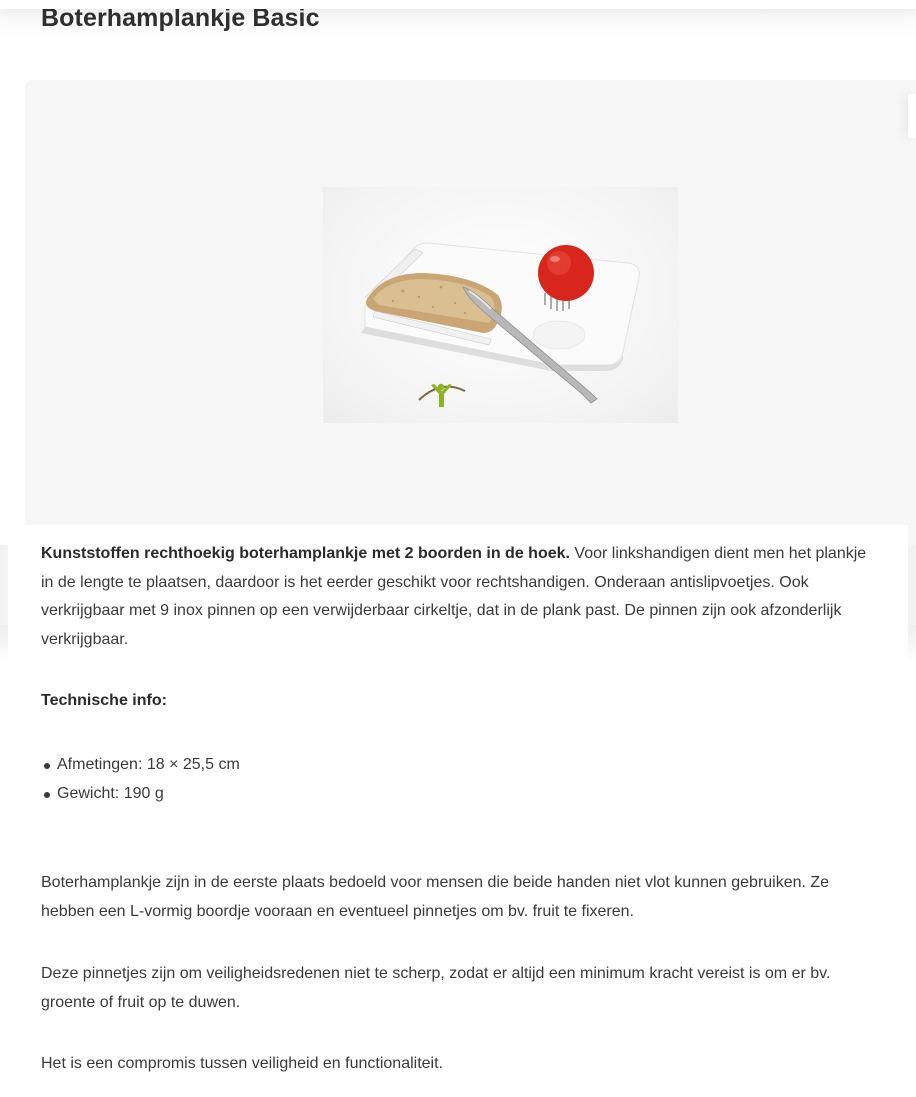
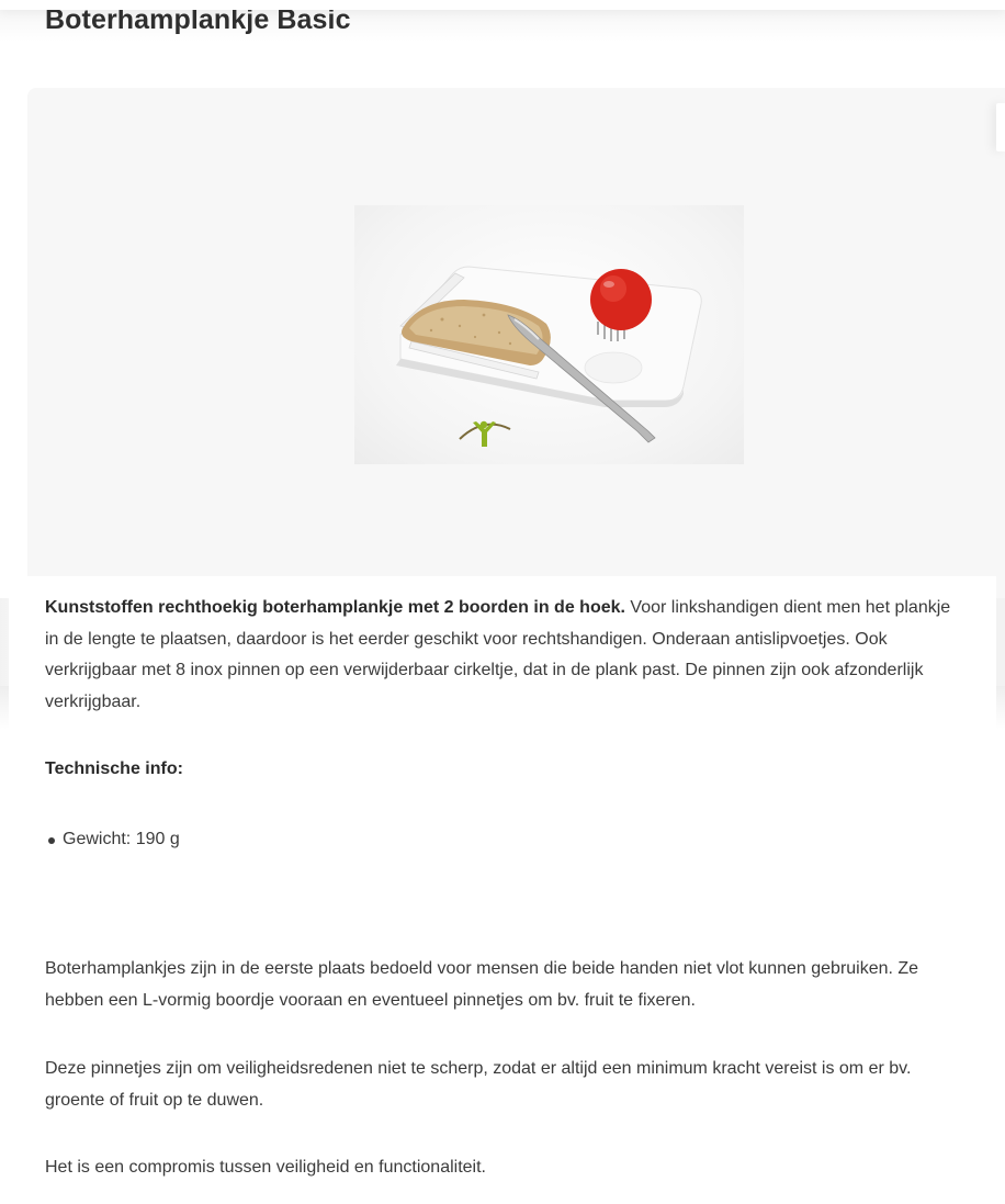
  Boterhamplankje Basic
- Kunststoffen rechthoekig boterhamplankje met 2 boorden in de hoek. Voor linkshandigen dient men het plankje in de lengte te plaatsen, daardoor is het eerder geschikt voor rechtshandigen. Onderaan antislipvoetjes. Ook verkrijgbaar met 9 inox pinnen op een verwijderbaar cirkeltje, dat in de plank past. De pinnen zijn ook afzonderlijk verkrijgbaar.
+ Kunststoffen rechthoekig boterhamplankje met 2 boorden in de hoek. Voor linkshandigen dient men het plankje in de lengte te plaatsen, daardoor is het eerder geschikt voor rechtshandigen. Onderaan antislipvoetjes. Ook verkrijgbaar met 8 inox pinnen op een verwijderbaar cirkeltje, dat in de plank past. De pinnen zijn ook afzonderlijk verkrijgbaar.
  Technische info:
- Afmetingen: 18 × 25,5 cm
  Gewicht: 190 g
- Boterhamplankje zijn in de eerste plaats bedoeld voor mensen die beide handen niet vlot kunnen gebruiken. Ze hebben een L-vormig boordje vooraan en eventueel pinnetjes om bv. fruit te fixeren.
+ Boterhamplankjes zijn in de eerste plaats bedoeld voor mensen die beide handen niet vlot kunnen gebruiken. Ze hebben een L-vormig boordje vooraan en eventueel pinnetjes om bv. fruit te fixeren.
  Deze pinnetjes zijn om veiligheidsredenen niet te scherp, zodat er altijd een minimum kracht vereist is om er bv. groente of fruit op te duwen.
  Het is een compromis tussen veiligheid en functionaliteit.
